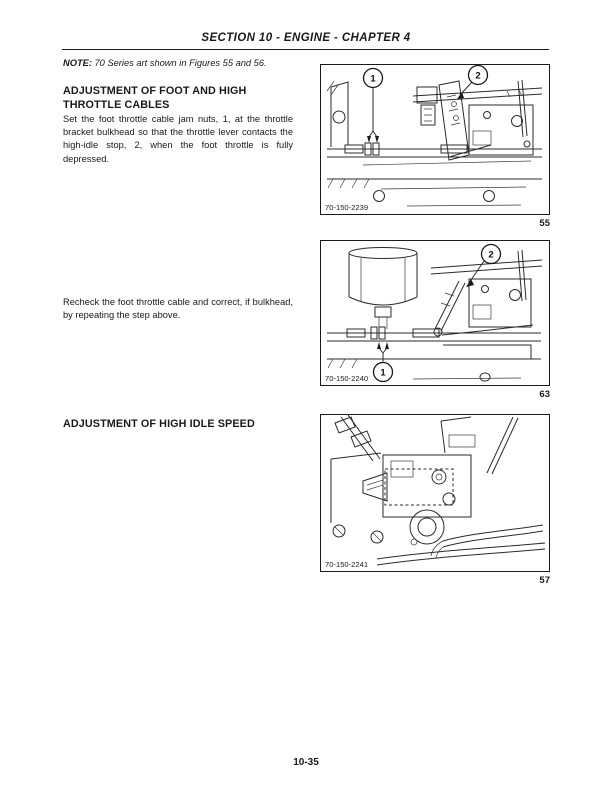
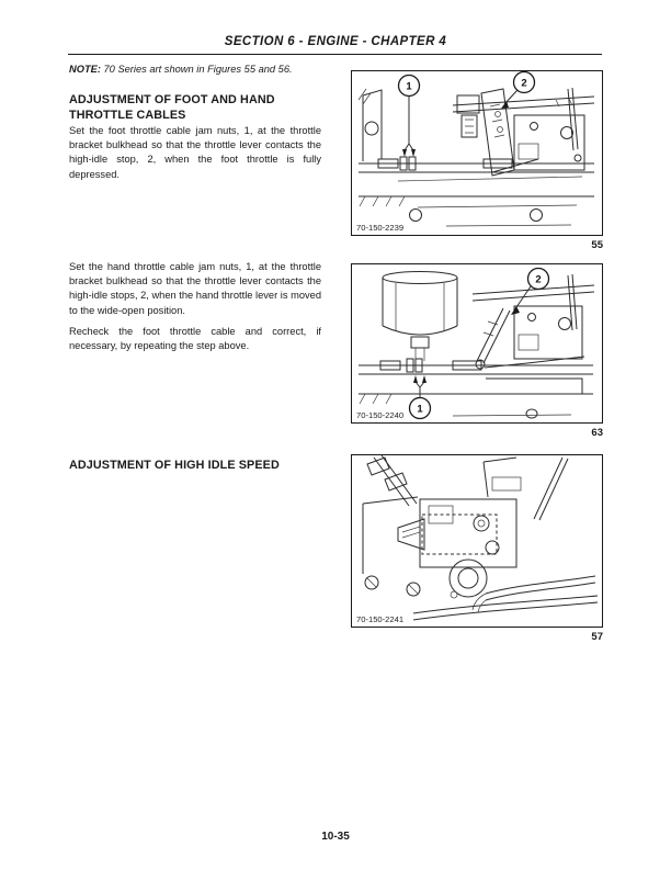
- SECTION 10 - ENGINE - CHAPTER 4
+ SECTION 6 - ENGINE - CHAPTER 4
  NOTE: 70 Series art shown in Figures 55 and 56.
- ADJUSTMENT OF FOOT AND HIGH THROTTLE CABLES
+ ADJUSTMENT OF FOOT AND HAND THROTTLE CABLES
  Set the foot throttle cable jam nuts, 1, at the throttle bracket bulkhead so that the throttle lever contacts the high-idle stop, 2, when the foot throttle is fully depressed.
+ Set the hand throttle cable jam nuts, 1, at the throttle bracket bulkhead so that the throttle lever contacts the high-idle stops, 2, when the hand throttle lever is moved to the wide-open position.
- Recheck the foot throttle cable and correct, if bulkhead, by repeating the step above.
+ Recheck the foot throttle cable and correct, if necessary, by repeating the step above.
  ADJUSTMENT OF HIGH IDLE SPEED
  1
  2
  70-150-2239
  55
  2
  1
  70-150-2240
  63
  70-150-2241
  57
  10-35
